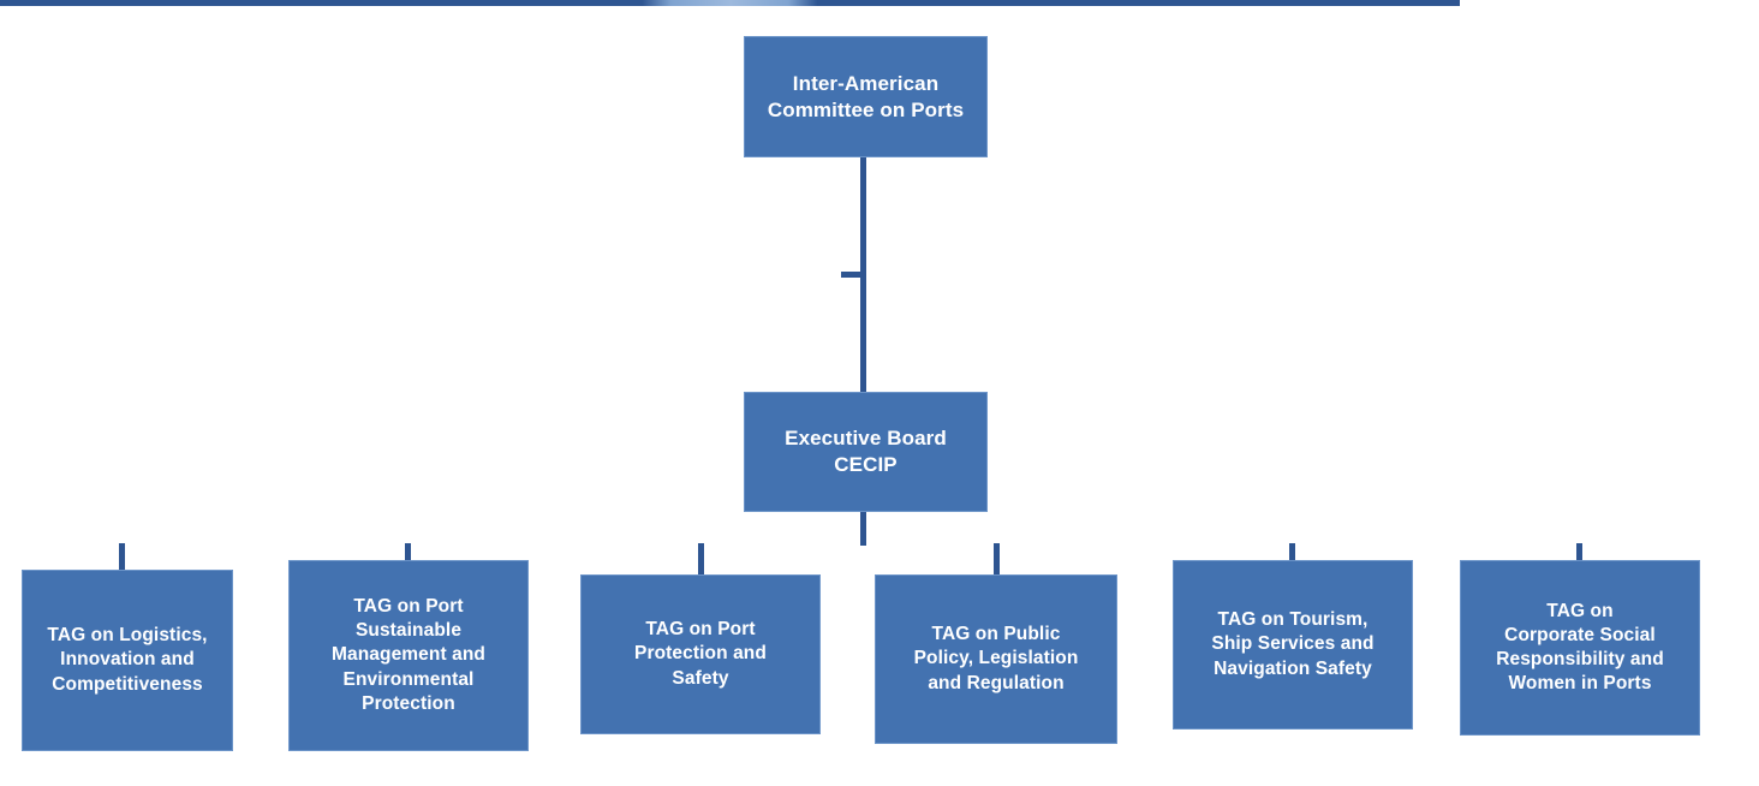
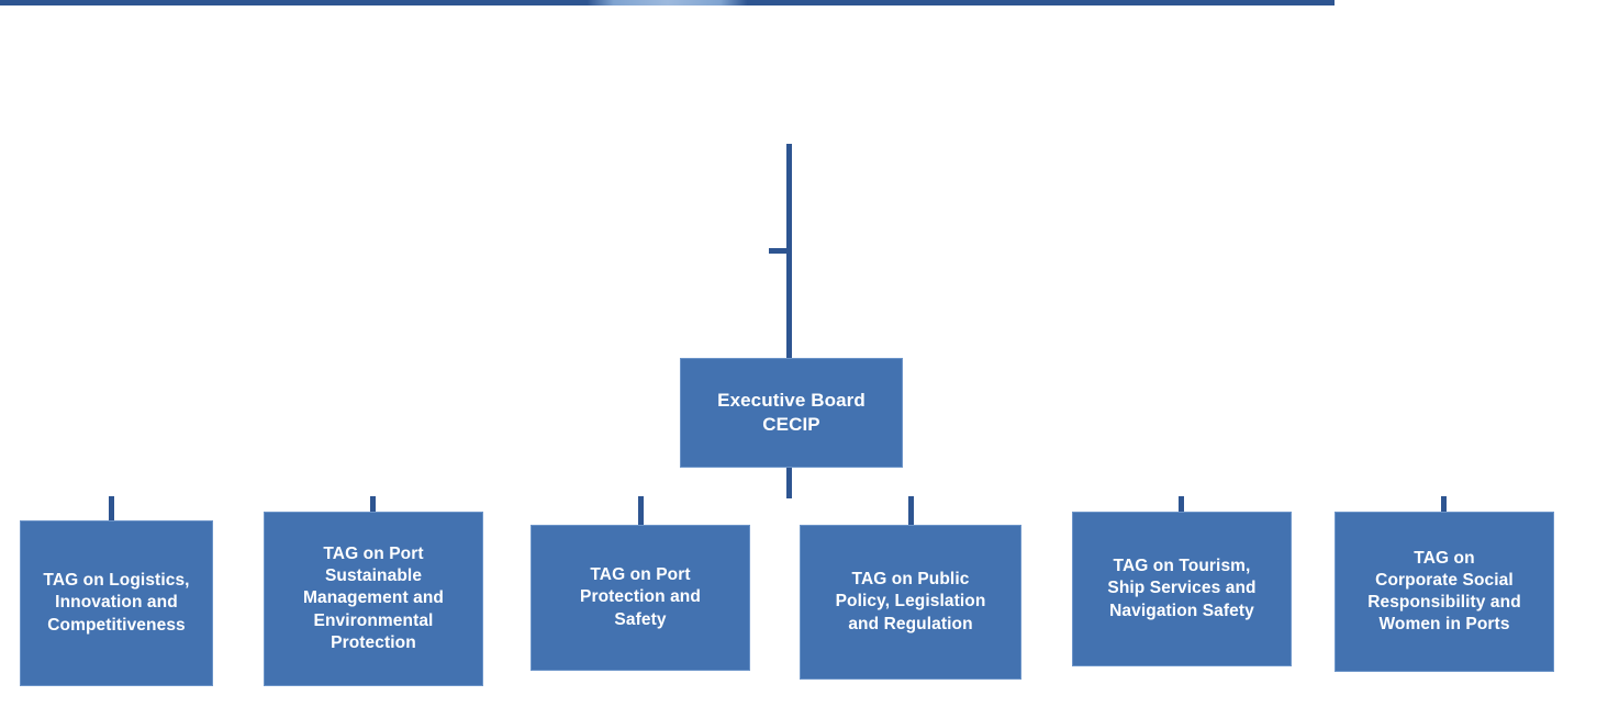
- Inter-American
- Committee on Ports
  Executive Board
  CECIP
  TAG on Logistics,
  Innovation and
  Competitiveness
  TAG on Port
  Sustainable
  Management and
  Environmental
  Protection
  TAG on Port
  Protection and
  Safety
  TAG on Public
  Policy, Legislation
  and Regulation
  TAG on Tourism,
  Ship Services and
  Navigation Safety
  TAG on
  Corporate Social
  Responsibility and
  Women in Ports
